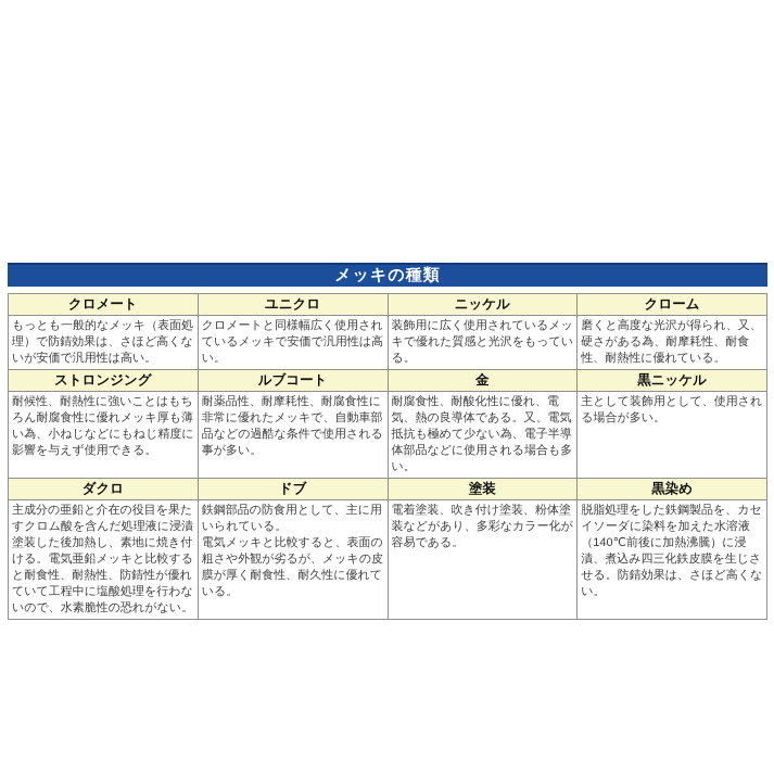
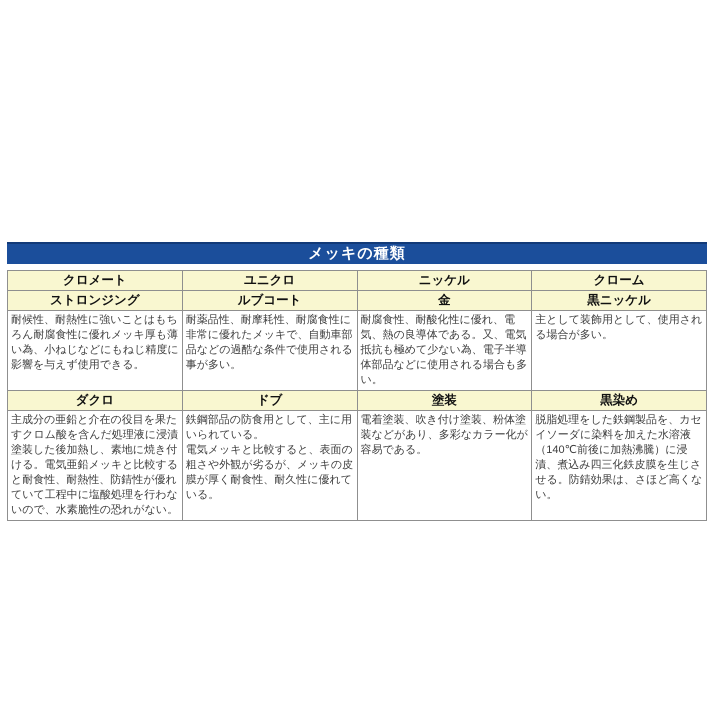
  メッキの種類
  クロメート	ユニクロ	ニッケル	クローム
- もっとも一般的なメッキ（表面処理）で防錆効果は、さほど高くないが安価で汎用性は高い。	クロメートと同様幅広く使用されているメッキで安価で汎用性は高い。	装飾用に広く使用されているメッキで優れた質感と光沢をもっている。	磨くと高度な光沢が得られ、又、硬さがある為、耐摩耗性、耐食性、耐熱性に優れている。
  ストロンジング	ルブコート	金	黒ニッケル
  耐候性、耐熱性に強いことはもちろん耐腐食性に優れメッキ厚も薄い為、小ねじなどにもねじ精度に影響を与えず使用できる。	耐薬品性、耐摩耗性、耐腐食性に非常に優れたメッキで、自動車部品などの過酷な条件で使用される事が多い。	耐腐食性、耐酸化性に優れ、電気、熱の良導体である。又、電気抵抗も極めて少ない為、電子半導体部品などに使用される場合も多い。	主として装飾用として、使用される場合が多い。
  ダクロ	ドブ	塗装	黒染め
  主成分の亜鉛と介在の役目を果たすクロム酸を含んだ処理液に浸漬塗装した後加熱し、素地に焼き付ける。電気亜鉛メッキと比較すると耐食性、耐熱性、防錆性が優れていて工程中に塩酸処理を行わないので、水素脆性の恐れがない。	鉄鋼部品の防食用として、主に用いられている。 電気メッキと比較すると、表面の粗さや外観が劣るが、メッキの皮膜が厚く耐食性、耐久性に優れている。	電着塗装、吹き付け塗装、粉体塗装などがあり、多彩なカラー化が容易である。	脱脂処理をした鉄鋼製品を、カセイソーダに染料を加えた水溶液（140℃前後に加熱沸騰）に浸漬、煮込み四三化鉄皮膜を生じさせる。防錆効果は、さほど高くない。
